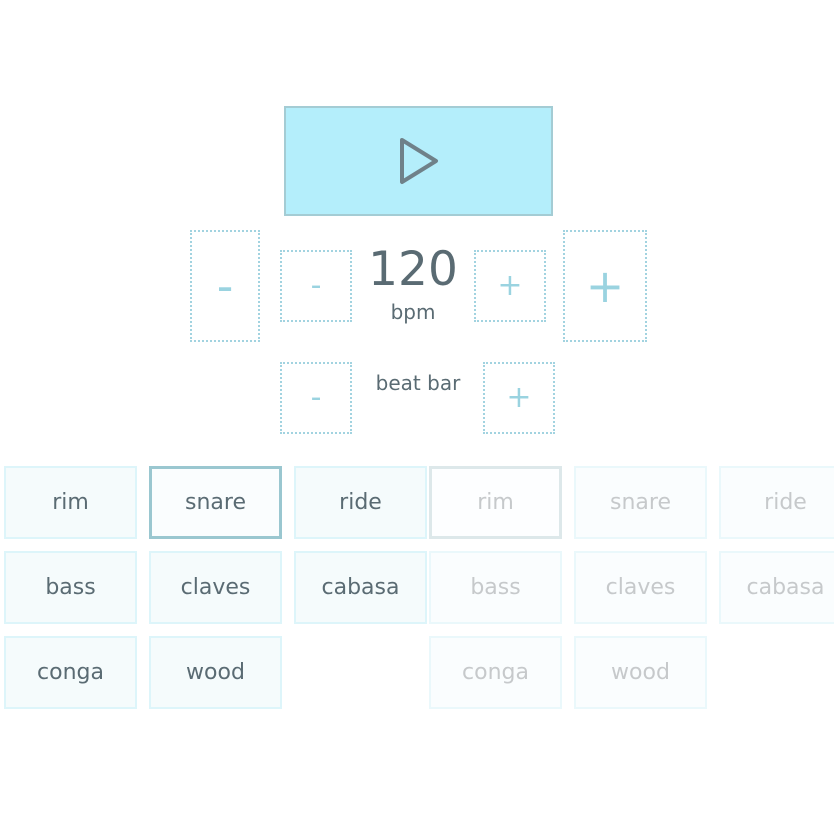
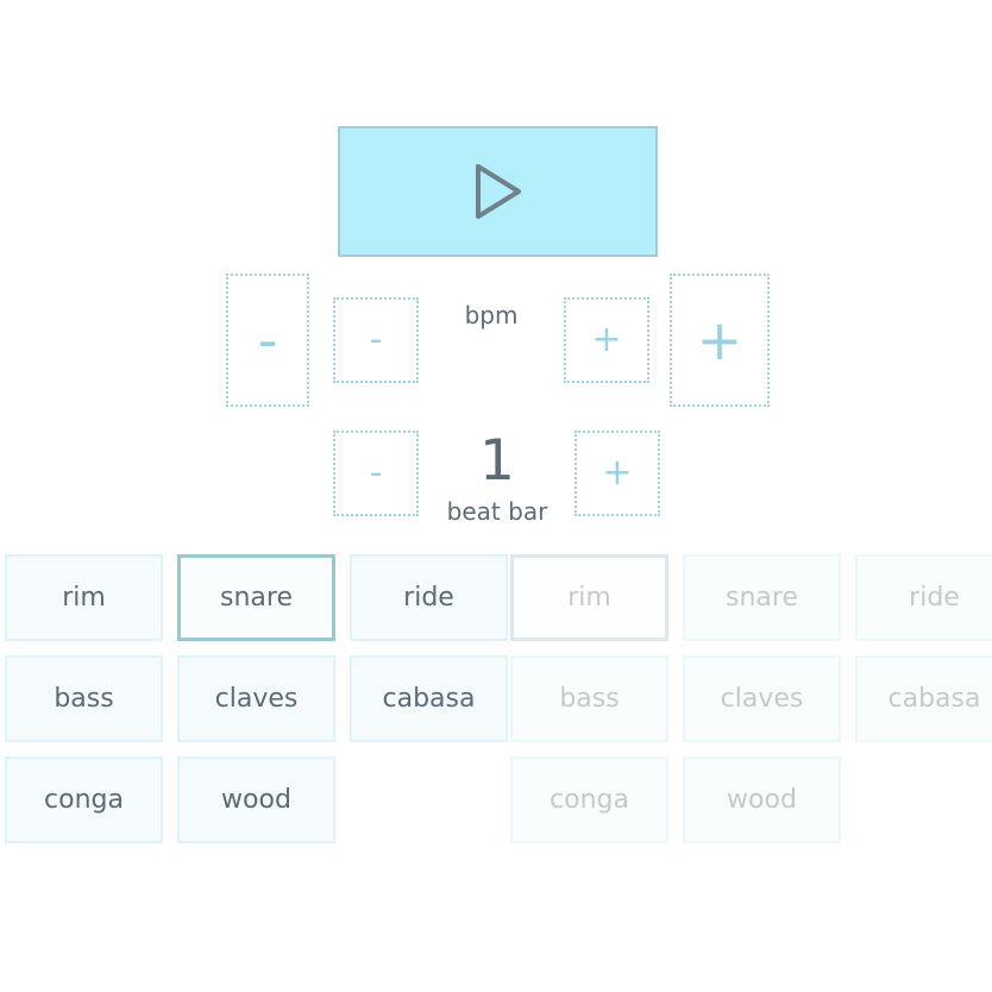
  -
  -
- 120
  bpm
  +
  +
  -
+ 1
  beat bar
  +
  rim
  snare
  ride
  bass
  claves
  cabasa
  conga
  wood
  rim
  snare
  ride
  bass
  claves
  cabasa
  conga
  wood
